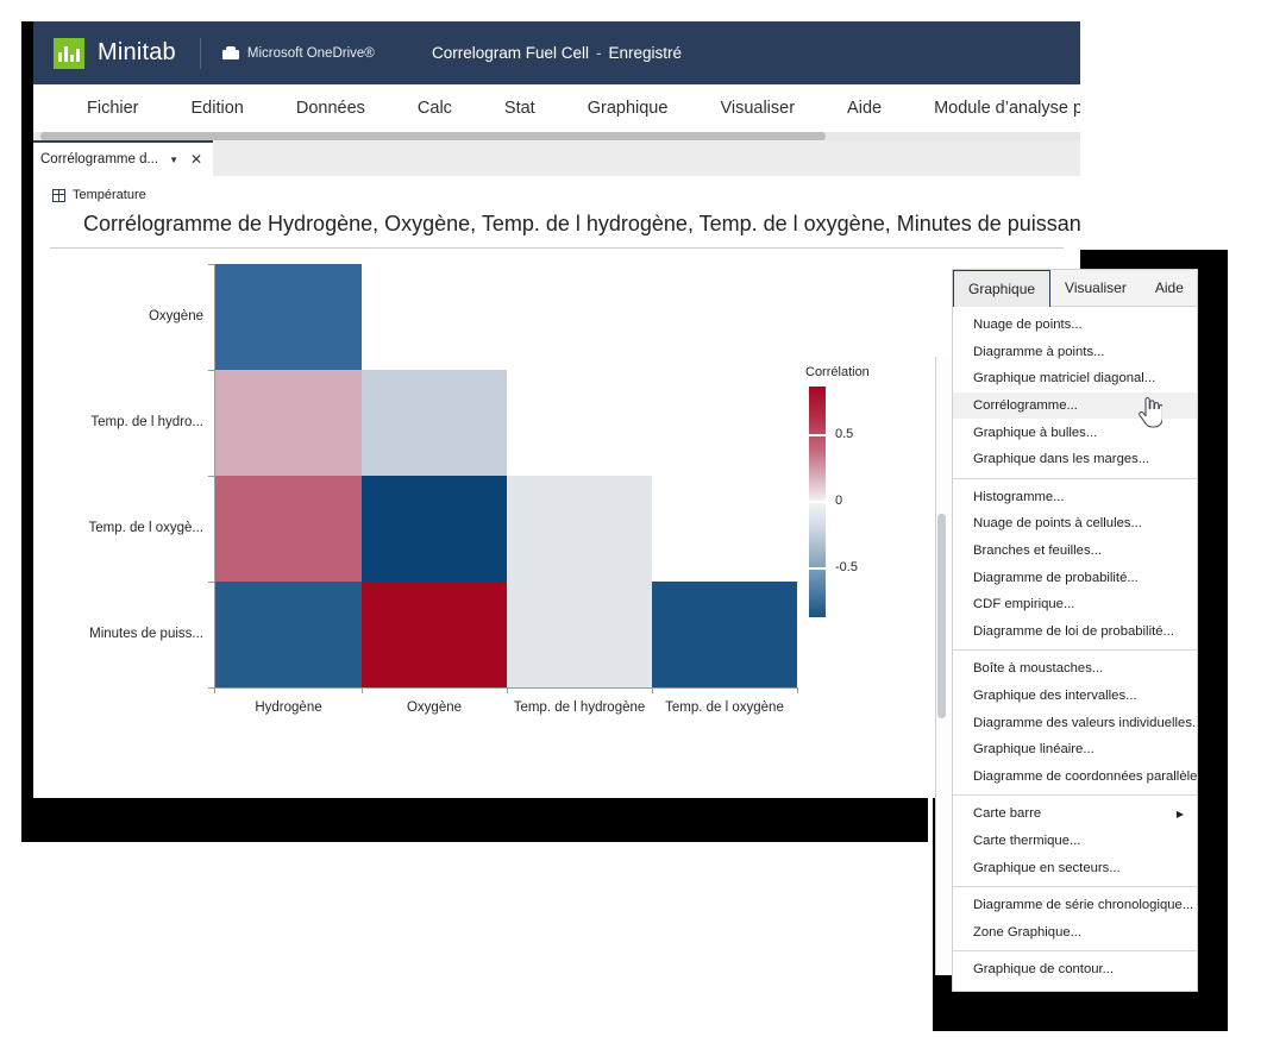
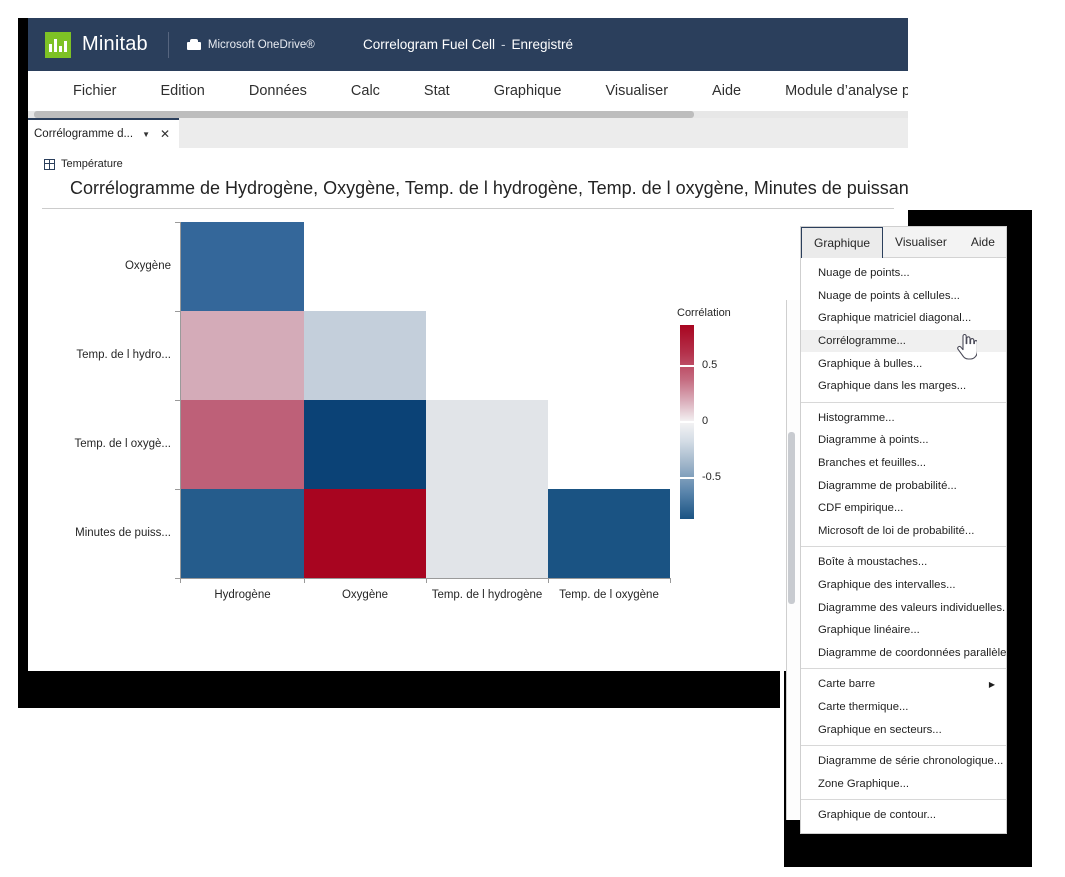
  Minitab
  Microsoft OneDrive®
  Correlogram Fuel Cell - Enregistré
  Fichier
  Edition
  Données
  Calc
  Stat
  Graphique
  Visualiser
  Aide
  Corrélogramme d...
  ▼
  ✕
  Température
  Corrélogramme de Hydrogène, Oxygène, Temp. de l hydrogène, Temp. de l oxygène, Minutes de puissan
  Oxygène
  Temp. de l hydro...
  Temp. de l oxygè...
  Minutes de puiss...
  Hydrogène
  Oxygène
  Temp. de l hydrogène
  Temp. de l oxygène
  Corrélation
  0.5
  0
  -0.5
  Graphique
  Visualiser
  Aide
  Nuage de points...
- Diagramme à points...
+ Nuage de points à cellules...
  Graphique matriciel diagonal...
  Corrélogramme...
  Graphique à bulles...
  Graphique dans les marges...
  Histogramme...
- Nuage de points à cellules...
+ Diagramme à points...
  Branches et feuilles...
  Diagramme de probabilité...
  CDF empirique...
- Diagramme de loi de probabilité...
+ Microsoft de loi de probabilité...
  Boîte à moustaches...
  Graphique des intervalles...
  Diagramme des valeurs individuelles.
  Graphique linéaire...
  Diagramme de coordonnées parallèle
  Carte barre
  ▶
  Carte thermique...
  Graphique en secteurs...
  Diagramme de série chronologique...
  Zone Graphique...
  Graphique de contour...
